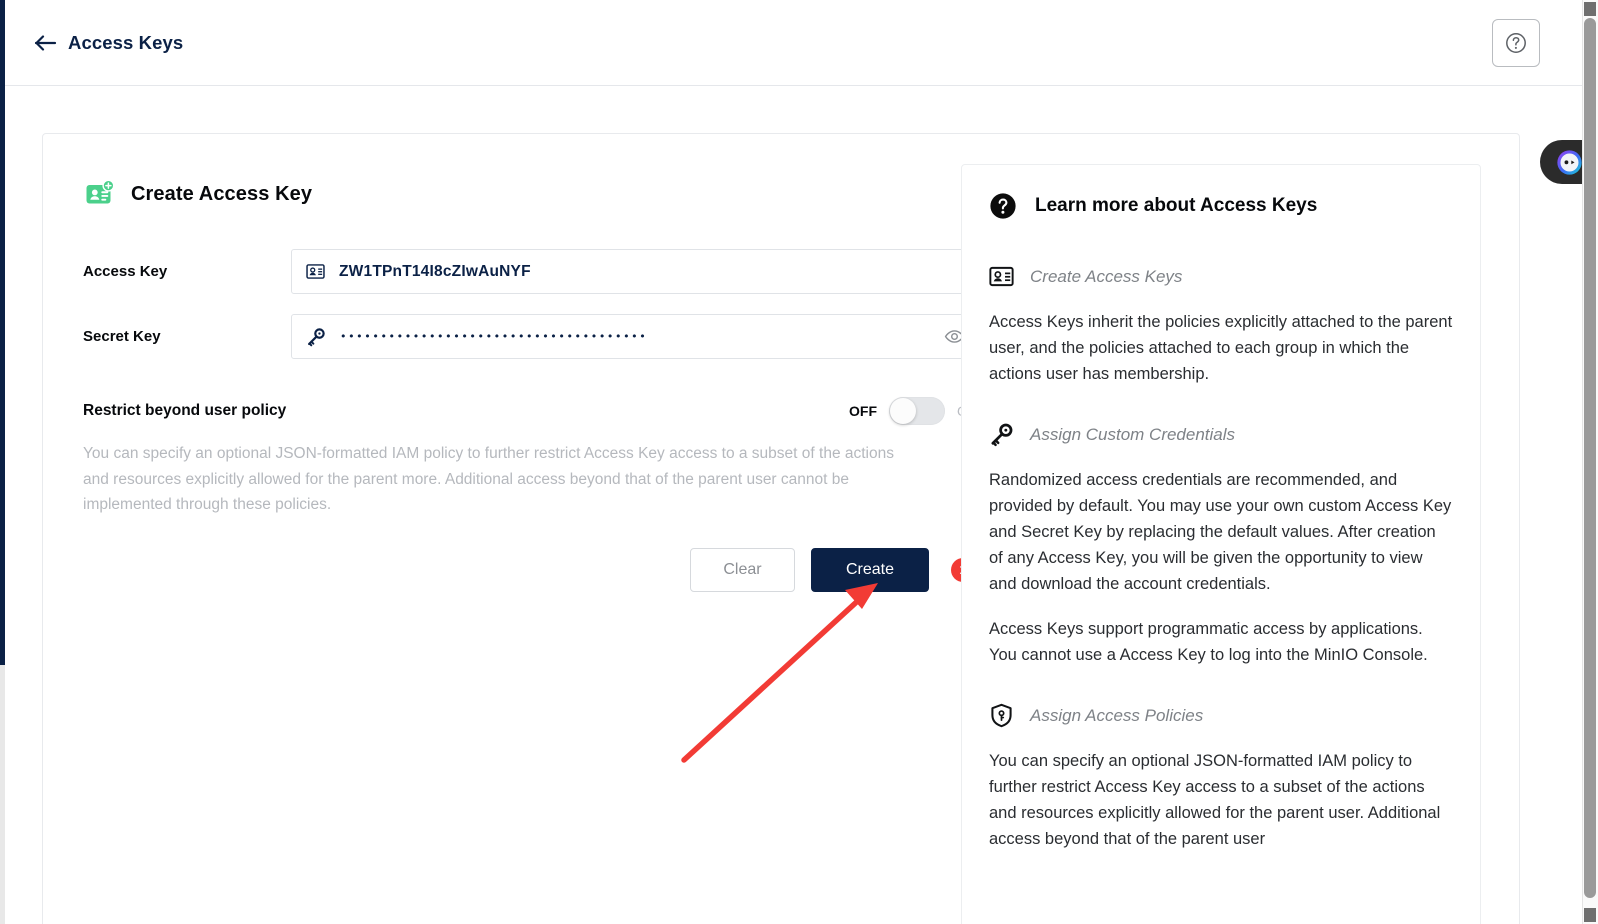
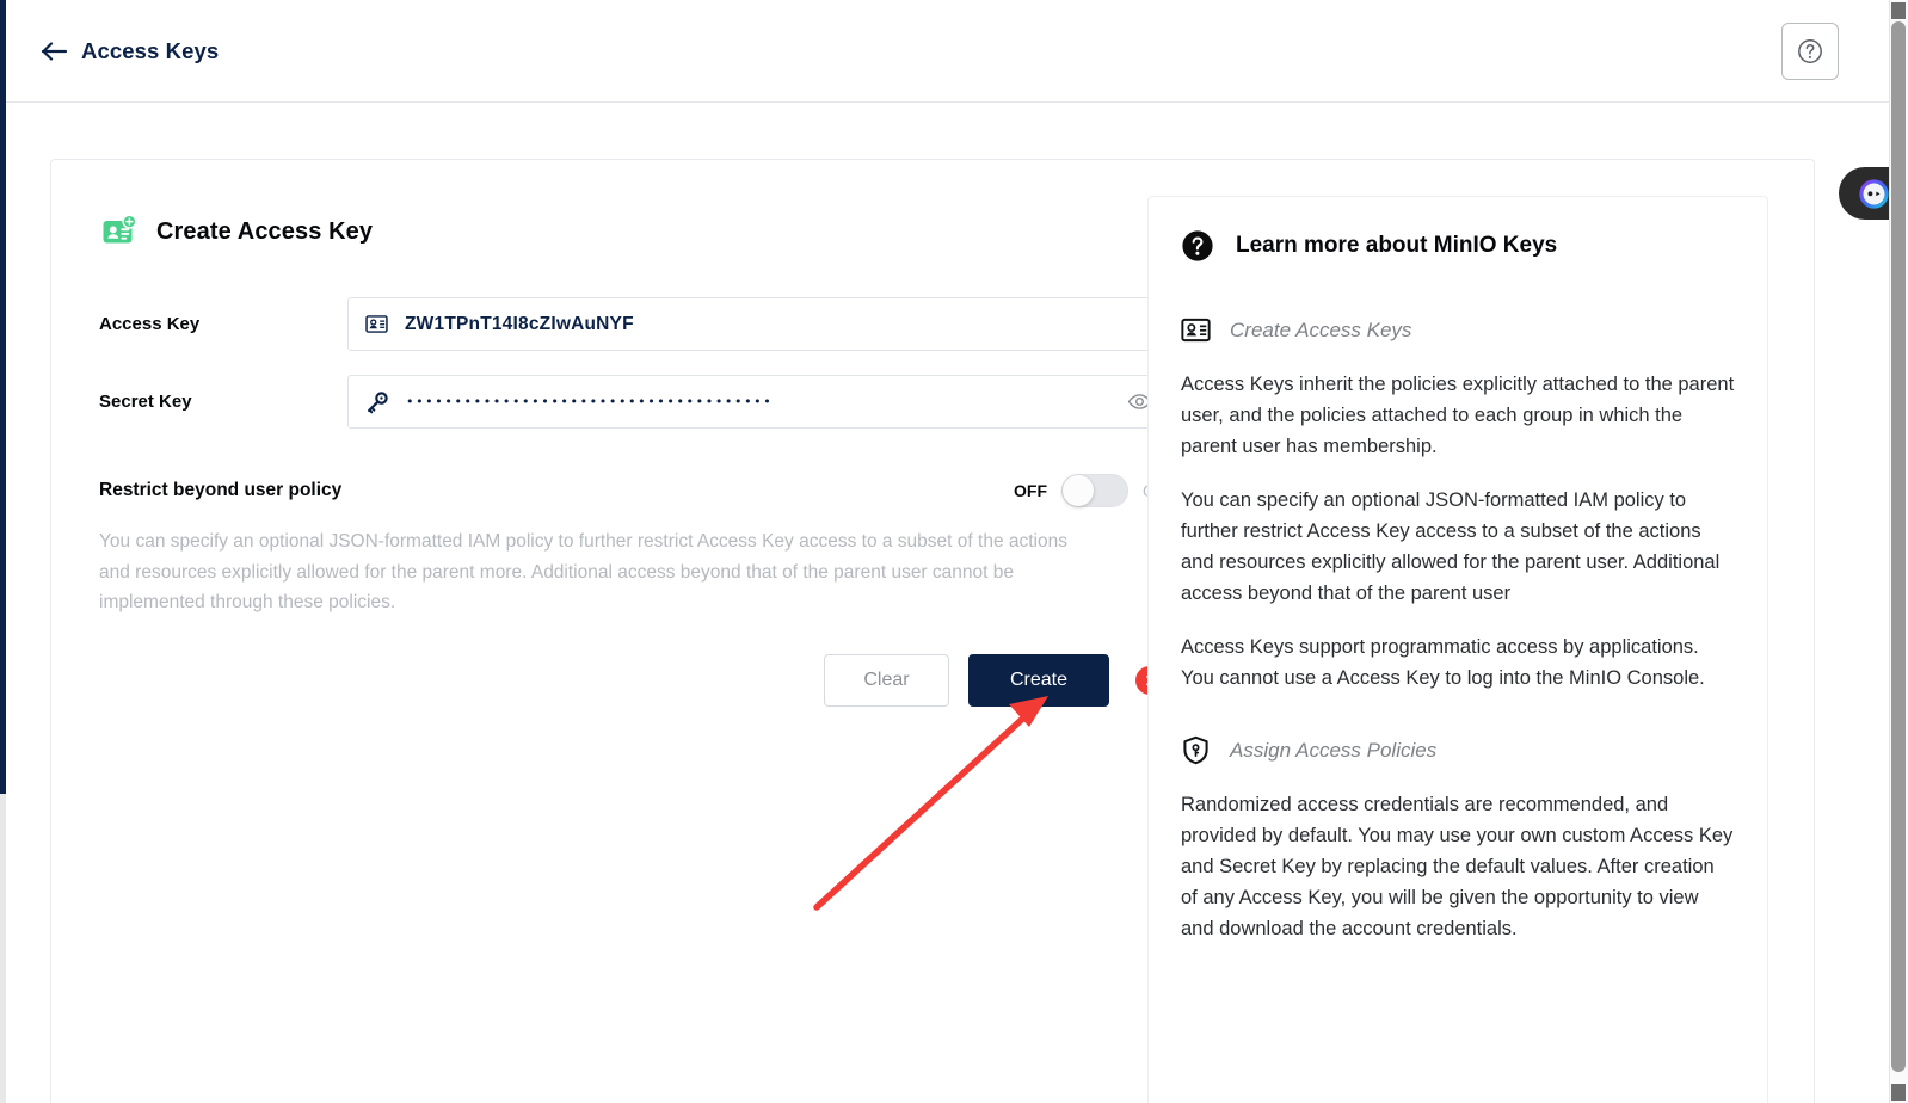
  Access Keys
  Create Access Key
  Access Key
  ZW1TPnT14I8cZIwAuNYF
  Secret Key
  ••••••••••••••••••••••••••••••••••••••
  Restrict beyond user policy
  OFF
  You can specify an optional JSON-formatted IAM policy to further restrict Access Key access to a subset of the actions and resources explicitly allowed for the parent more. Additional access beyond that of the parent user cannot be implemented through these policies.
  Clear
  Create
- Learn more about Access Keys
+ Learn more about MinIO Keys
  Create Access Keys
- Access Keys inherit the policies explicitly attached to the parent user, and the policies attached to each group in which the actions user has membership.
+ Access Keys inherit the policies explicitly attached to the parent user, and the policies attached to each group in which the parent user has membership.
- Assign Custom Credentials
- Randomized access credentials are recommended, and provided by default. You may use your own custom Access Key and Secret Key by replacing the default values. After creation of any Access Key, you will be given the opportunity to view and download the account credentials.
+ You can specify an optional JSON-formatted IAM policy to further restrict Access Key access to a subset of the actions and resources explicitly allowed for the parent user. Additional access beyond that of the parent user
  Access Keys support programmatic access by applications. You cannot use a Access Key to log into the MinIO Console.
  Assign Access Policies
- You can specify an optional JSON-formatted IAM policy to further restrict Access Key access to a subset of the actions and resources explicitly allowed for the parent user. Additional access beyond that of the parent user
+ Randomized access credentials are recommended, and provided by default. You may use your own custom Access Key and Secret Key by replacing the default values. After creation of any Access Key, you will be given the opportunity to view and download the account credentials.
